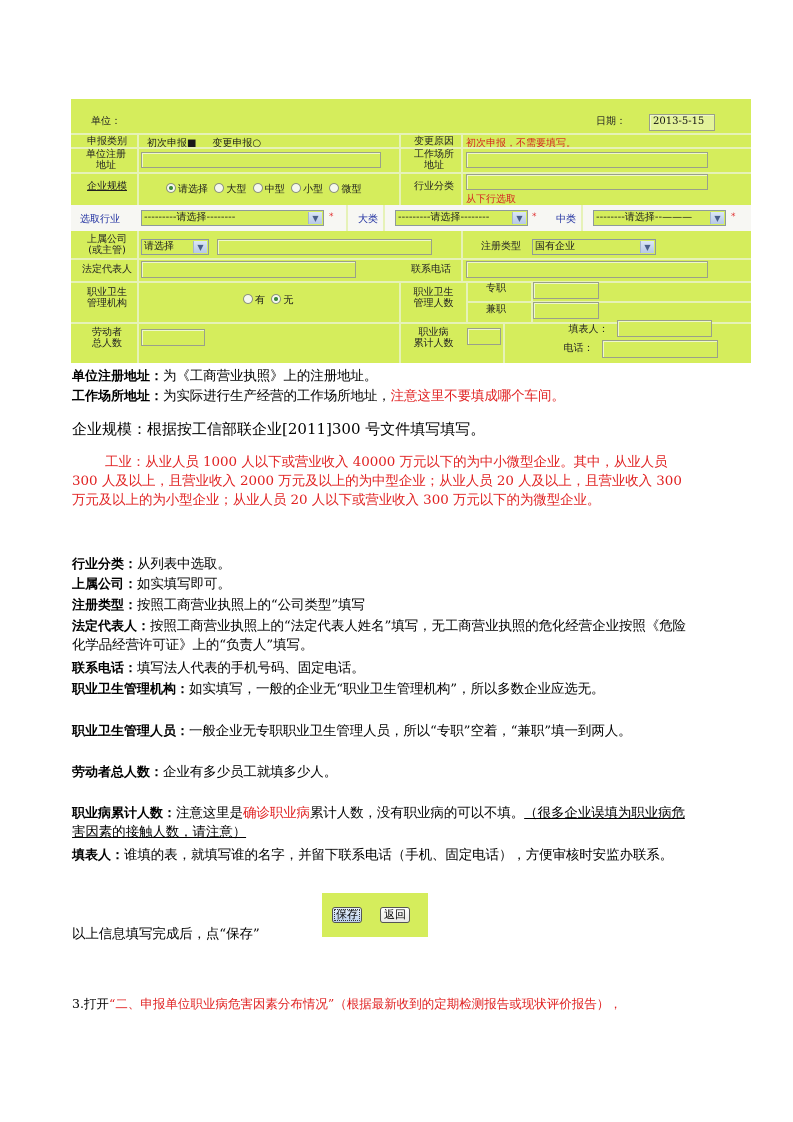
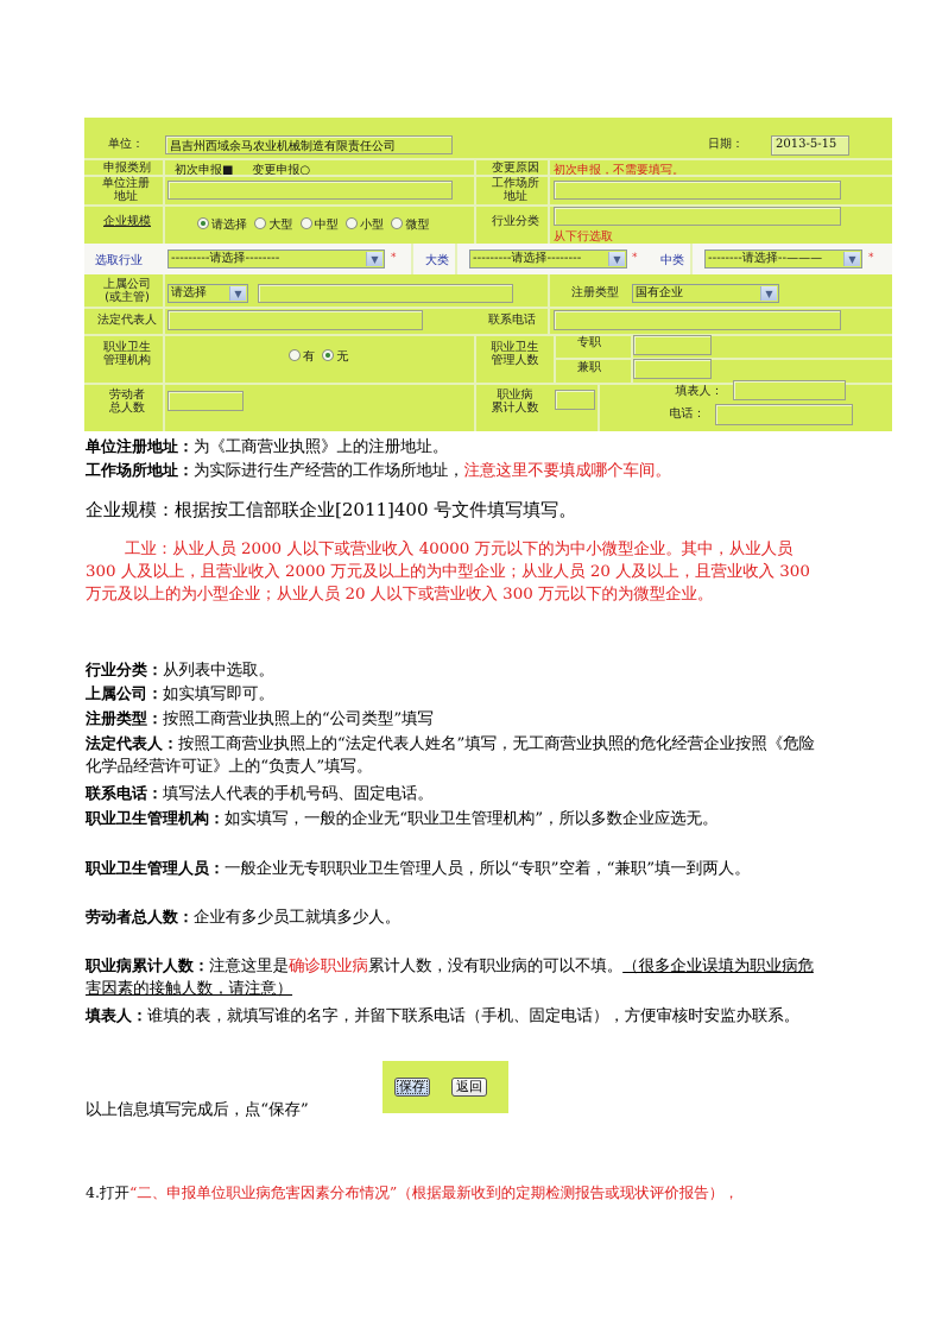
  单位：
+ 昌吉州西域余马农业机械制造有限责任公司
  日期：
  2013-5-15
  申报类别
  初次申报■ 变更申报○
  变更原因
  初次申报，不需要填写。
  单位注册
  地址
  工作场所
  地址
  企业规模
  请选择 大型 中型 小型 微型
  行业分类
  从下行选取
  选取行业
  ---------请选择--------
  ▼
  *
  大类
  ---------请选择--------
  ▼
  *
  中类
  --------请选择--———
  ▼
  *
  上属公司
  (或主管)
  请选择
  ▼
  注册类型
  国有企业
  ▼
  法定代表人
  联系电话
  职业卫生
  管理机构
  有 无
  职业卫生
  管理人数
  专职
  兼职
  劳动者
  总人数
  职业病
  累计人数
  填表人：
  电话：
  单位注册地址：为《工商营业执照》上的注册地址。
  工作场所地址：为实际进行生产经营的工作场所地址，注意这里不要填成哪个车间。
- 企业规模：根据按工信部联企业[2011]300 号文件填写填写。
+ 企业规模：根据按工信部联企业[2011]400 号文件填写填写。
- 工业：从业人员 1000 人以下或营业收入 40000 万元以下的为中小微型企业。其中，从业人员 300 人及以上，且营业收入 2000 万元及以上的为中型企业；从业人员 20 人及以上，且营业收入 300 万元及以上的为小型企业；从业人员 20 人以下或营业收入 300 万元以下的为微型企业。
+ 工业：从业人员 2000 人以下或营业收入 40000 万元以下的为中小微型企业。其中，从业人员 300 人及以上，且营业收入 2000 万元及以上的为中型企业；从业人员 20 人及以上，且营业收入 300 万元及以上的为小型企业；从业人员 20 人以下或营业收入 300 万元以下的为微型企业。
  行业分类：从列表中选取。
  上属公司：如实填写即可。
  注册类型：按照工商营业执照上的“公司类型”填写
  法定代表人：按照工商营业执照上的“法定代表人姓名”填写，无工商营业执照的危化经营企业按照《危险化学品经营许可证》上的“负责人”填写。
  联系电话：填写法人代表的手机号码、固定电话。
  职业卫生管理机构：如实填写，一般的企业无“职业卫生管理机构”，所以多数企业应选无。
  职业卫生管理人员：一般企业无专职职业卫生管理人员，所以“专职”空着，“兼职”填一到两人。
  劳动者总人数：企业有多少员工就填多少人。
  职业病累计人数：注意这里是确诊职业病累计人数，没有职业病的可以不填。（很多企业误填为职业病危害因素的接触人数，请注意）
  填表人：谁填的表，就填写谁的名字，并留下联系电话（手机、固定电话），方便审核时安监办联系。
  以上信息填写完成后，点“保存”
  保存
  返回
- 3.打开“二、申报单位职业病危害因素分布情况”（根据最新收到的定期检测报告或现状评价报告），
+ 4.打开“二、申报单位职业病危害因素分布情况”（根据最新收到的定期检测报告或现状评价报告），
